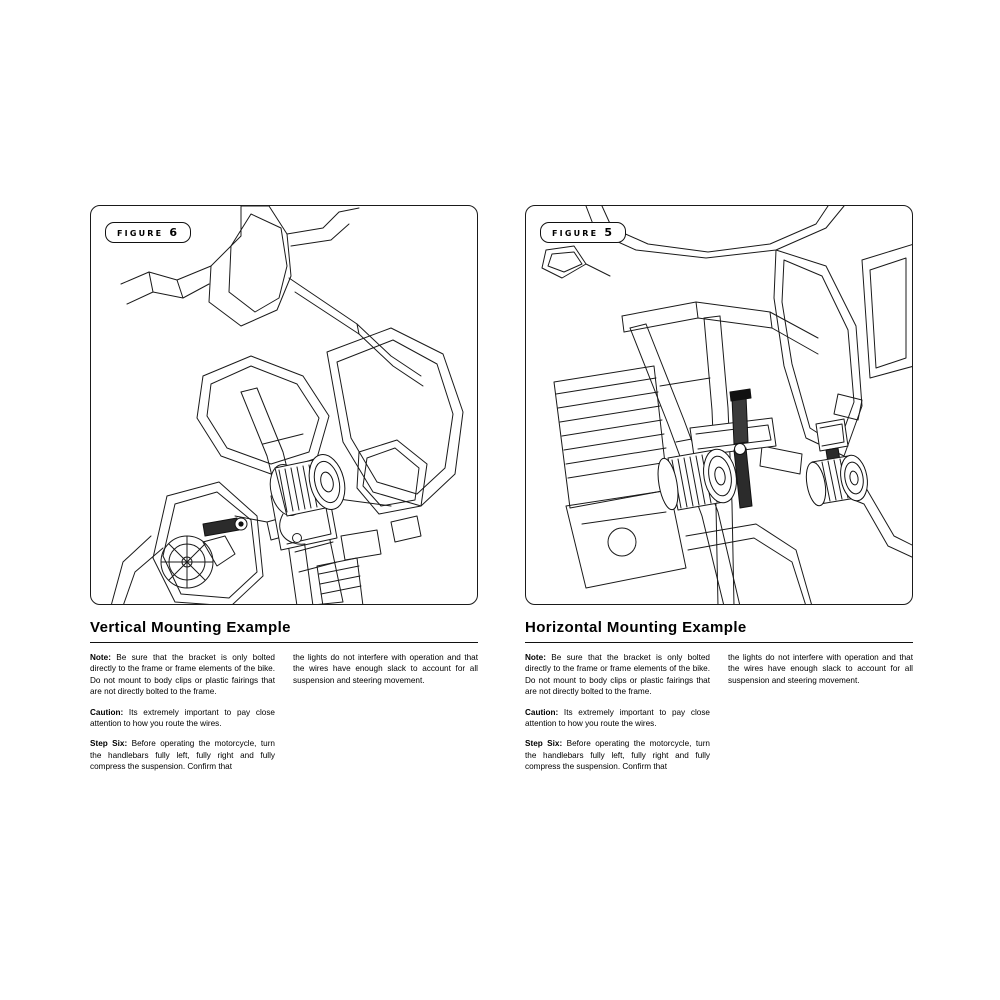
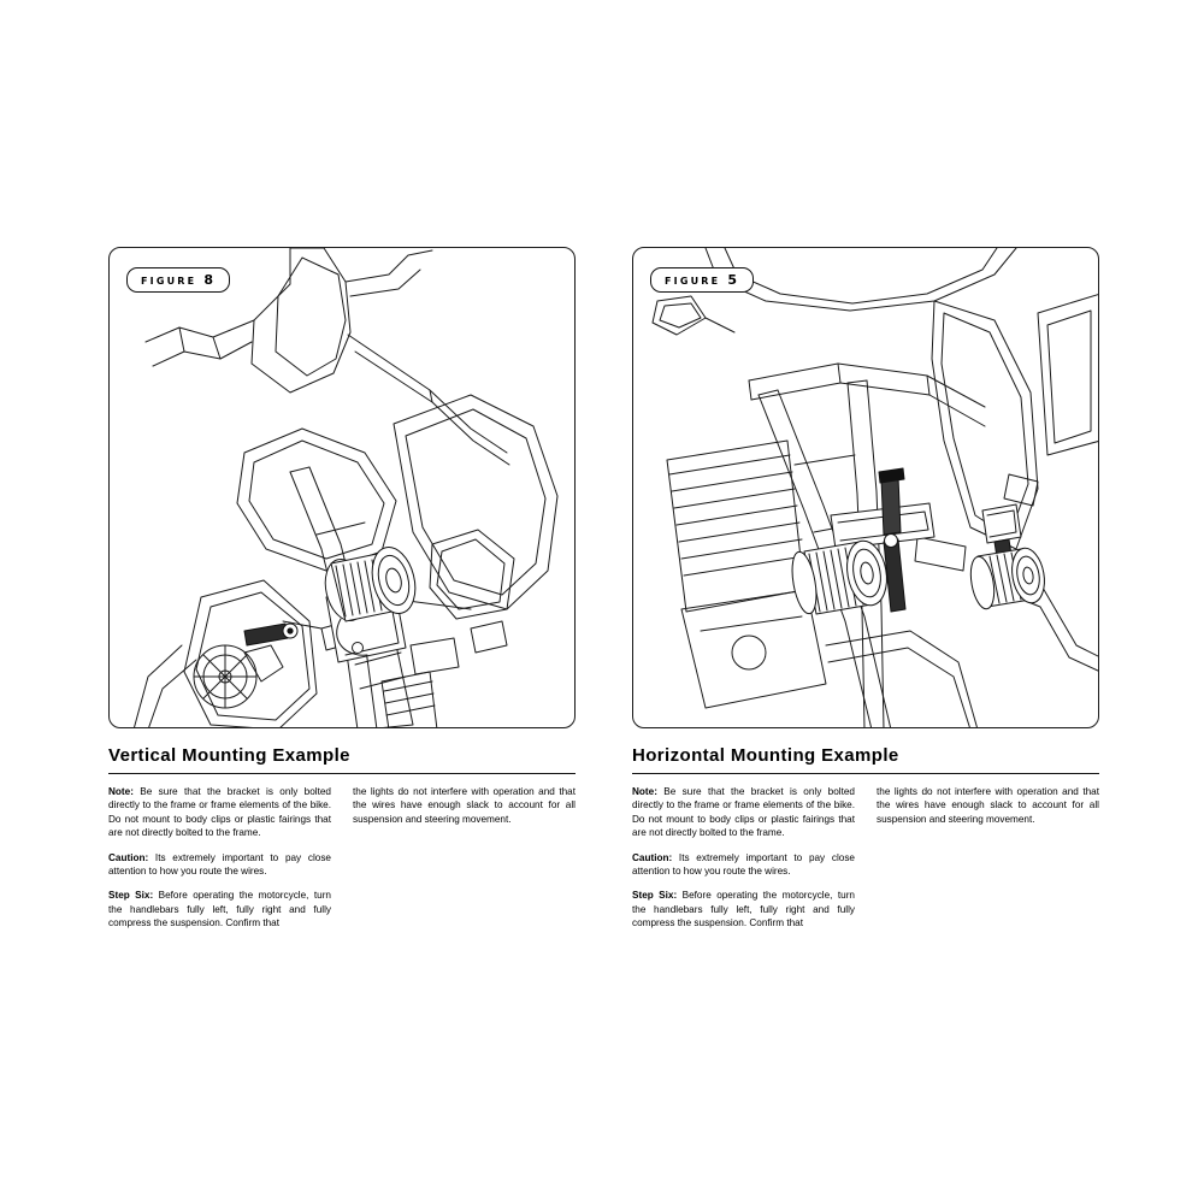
- figure 6
+ figure 8
  Vertical Mounting Example
  Note: Be sure that the bracket is only bolted directly to the frame or frame elements of the bike. Do not mount to body clips or plastic fairings that are not directly bolted to the frame.
  Caution: Its extremely important to pay close attention to how you route the wires.
  Step Six: Before operating the motorcycle, turn the handlebars fully left, fully right and fully compress the suspension. Confirm that
  the lights do not interfere with operation and that the wires have enough slack to account for all suspension and steering movement.
  figure 5
  Horizontal Mounting Example
  Note: Be sure that the bracket is only bolted directly to the frame or frame elements of the bike. Do not mount to body clips or plastic fairings that are not directly bolted to the frame.
  Caution: Its extremely important to pay close attention to how you route the wires.
  Step Six: Before operating the motorcycle, turn the handlebars fully left, fully right and fully compress the suspension. Confirm that
  the lights do not interfere with operation and that the wires have enough slack to account for all suspension and steering movement.
